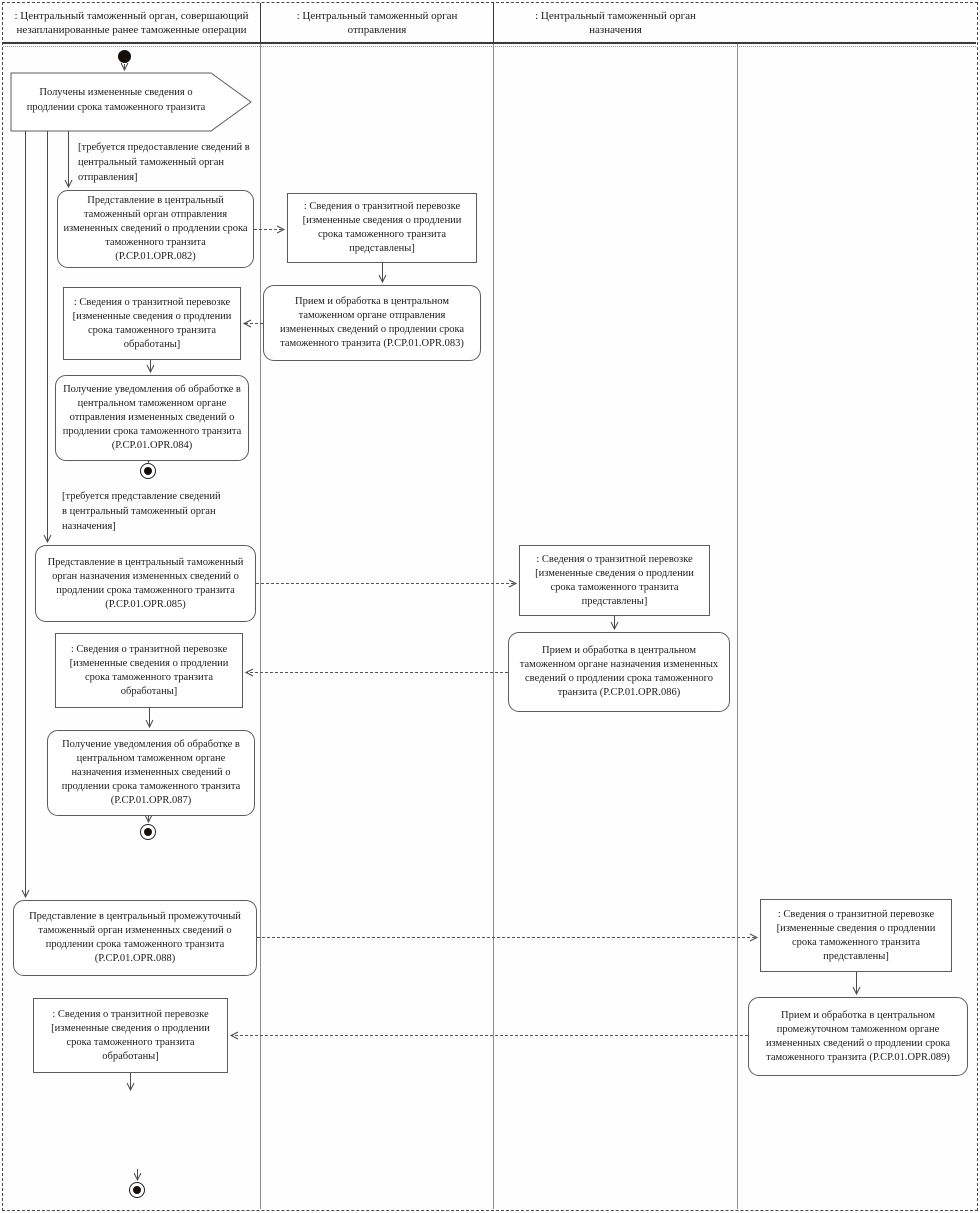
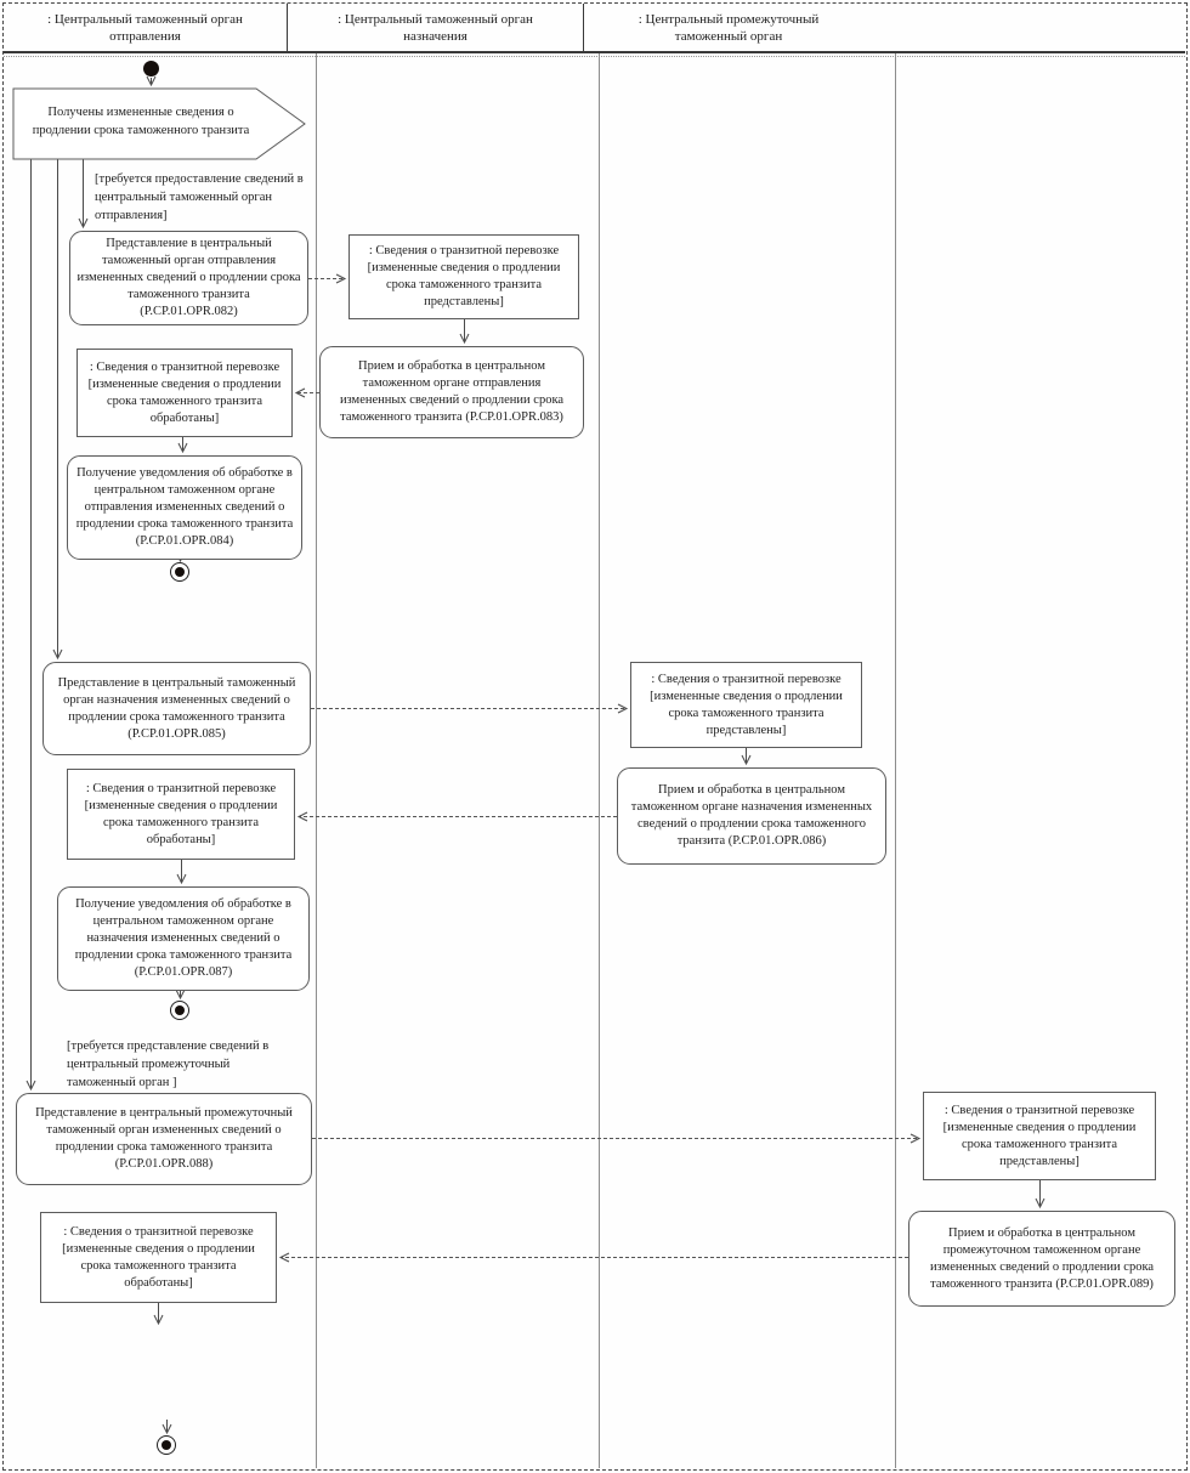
- : Центральный таможенный орган, совершающий
- незапланированные ранее таможенные операции
  : Центральный таможенный орган
  отправления
  : Центральный таможенный орган
  назначения
+ : Центральный промежуточный
+ таможенный орган
  Получены измененные сведения о
  продлении срока таможенного транзита
  [требуется предоставление сведений в
  центральный таможенный орган
  отправления]
  Представление в центральный
  таможенный орган отправления
  измененных сведений о продлении срока
  таможенного транзита
  (P.CP.01.OPR.082)
  : Сведения о транзитной перевозке
  [измененные сведения о продлении
  срока таможенного транзита
  представлены]
  Прием и обработка в центральном
  таможенном органе отправления
  измененных сведений о продлении срока
  таможенного транзита (P.CP.01.OPR.083)
  : Сведения о транзитной перевозке
  [измененные сведения о продлении
  срока таможенного транзита
  обработаны]
  Получение уведомления об обработке в
  центральном таможенном органе
  отправления измененных сведений о
  продлении срока таможенного транзита
  (P.CP.01.OPR.084)
- [требуется представление сведений
- в центральный таможенный орган
- назначения]
  Представление в центральный таможенный
  орган назначения измененных сведений о
  продлении срока таможенного транзита
  (P.CP.01.OPR.085)
  : Сведения о транзитной перевозке
  [измененные сведения о продлении
  срока таможенного транзита
  представлены]
  Прием и обработка в центральном
  таможенном органе назначения измененных
  сведений о продлении срока таможенного
  транзита (P.CP.01.OPR.086)
  : Сведения о транзитной перевозке
  [измененные сведения о продлении
  срока таможенного транзита
  обработаны]
  Получение уведомления об обработке в
  центральном таможенном органе
  назначения измененных сведений о
  продлении срока таможенного транзита
  (P.CP.01.OPR.087)
+ [требуется представление сведений в
+ центральный промежуточный
+ таможенный орган ]
  Представление в центральный промежуточный
  таможенный орган измененных сведений о
  продлении срока таможенного транзита
  (P.CP.01.OPR.088)
  : Сведения о транзитной перевозке
  [измененные сведения о продлении
  срока таможенного транзита
  представлены]
  Прием и обработка в центральном
  промежуточном таможенном органе
  измененных сведений о продлении срока
  таможенного транзита (P.CP.01.OPR.089)
  : Сведения о транзитной перевозке
  [измененные сведения о продлении
  срока таможенного транзита
  обработаны]
